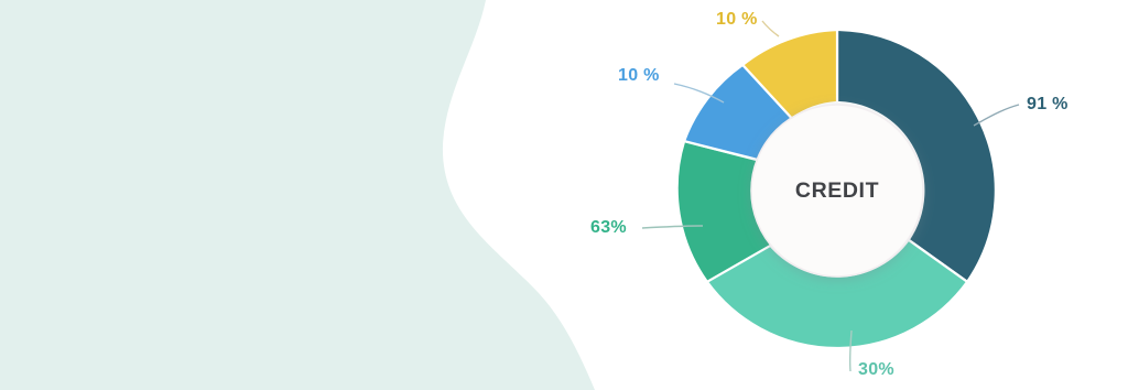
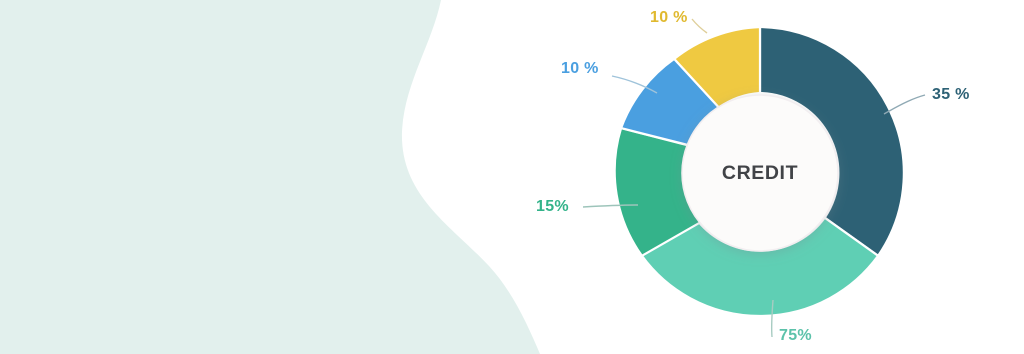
  CREDIT
- 91 %
+ 35 %
- 30%
+ 75%
- 63%
+ 15%
  10 %
  10 %
